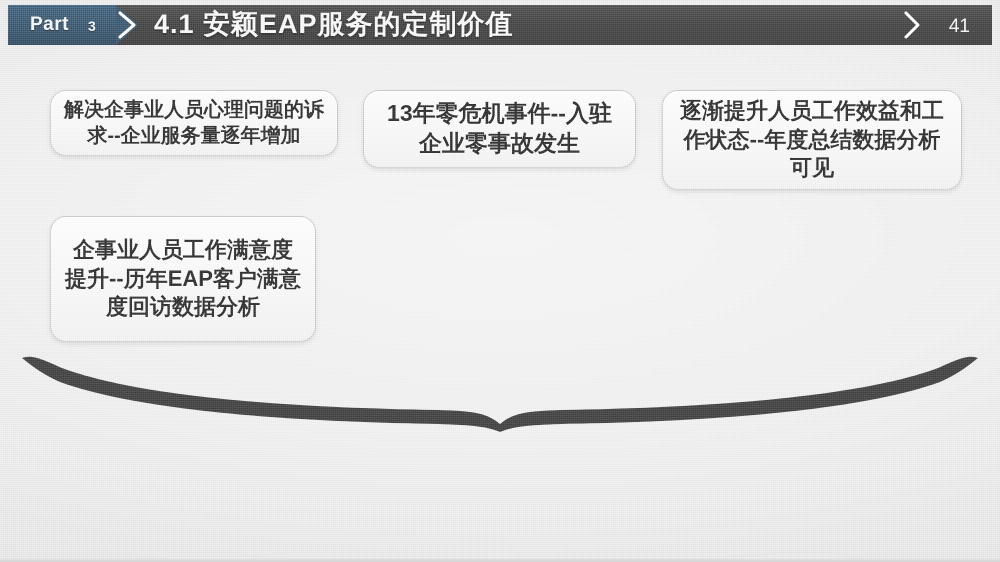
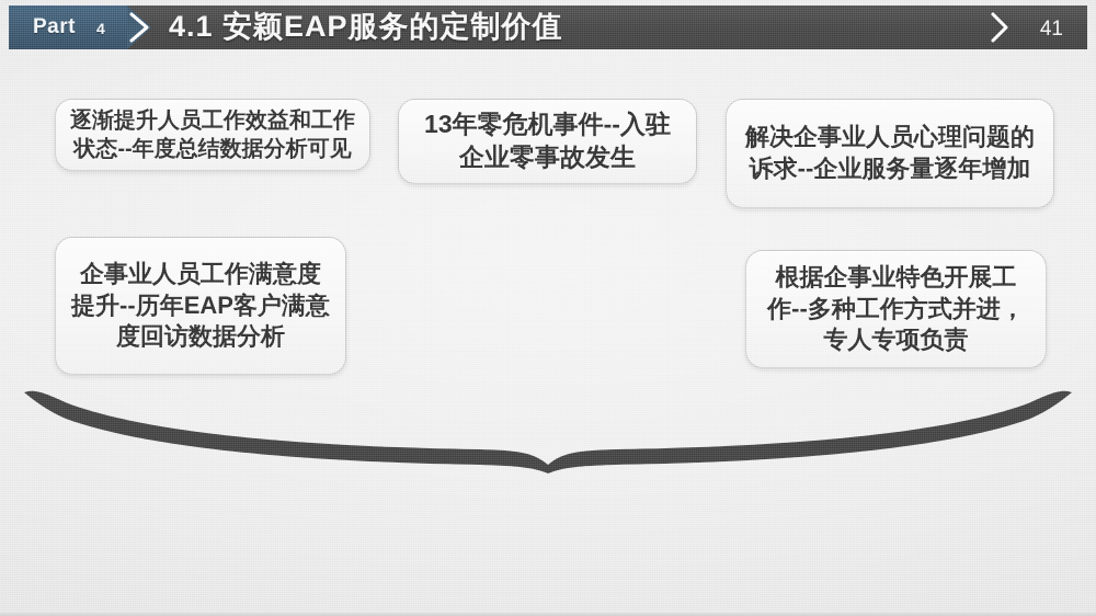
  Part
- 3
+ 4
  4.1 安颖EAP服务的定制价值
  41
- 解决企事业人员心理问题的诉求--企业服务量逐年增加
+ 逐渐提升人员工作效益和工作状态--年度总结数据分析可见
  13年零危机事件--入驻企业零事故发生
- 逐渐提升人员工作效益和工作状态--年度总结数据分析可见
+ 解决企事业人员心理问题的诉求--企业服务量逐年增加
  企事业人员工作满意度提升--历年EAP客户满意度回访数据分析
+ 根据企事业特色开展工作--多种工作方式并进，专人专项负责
